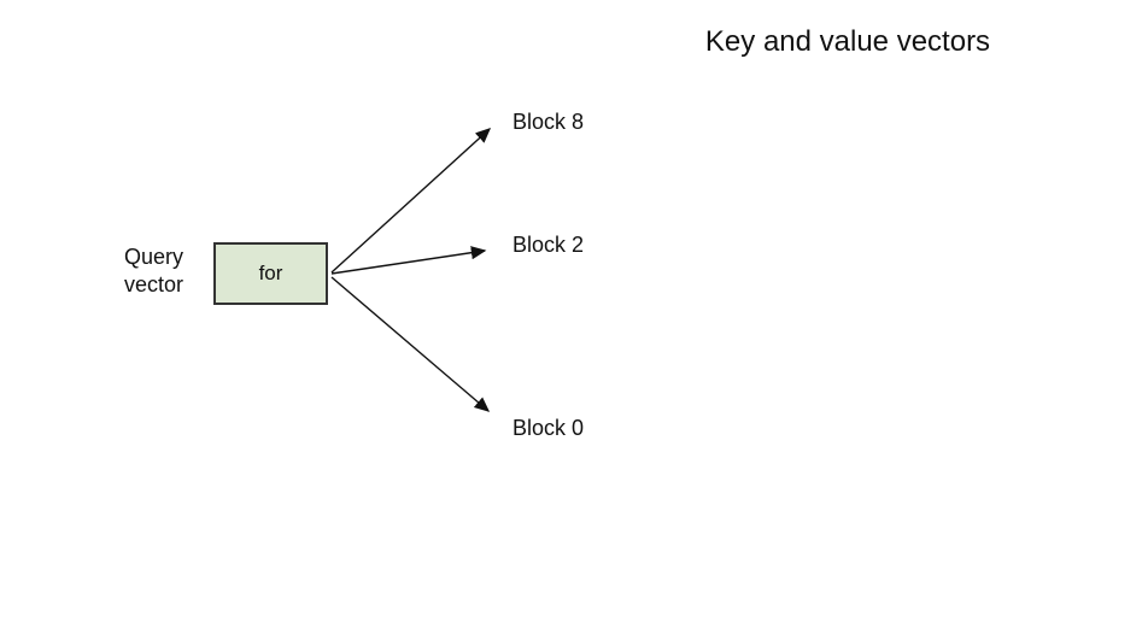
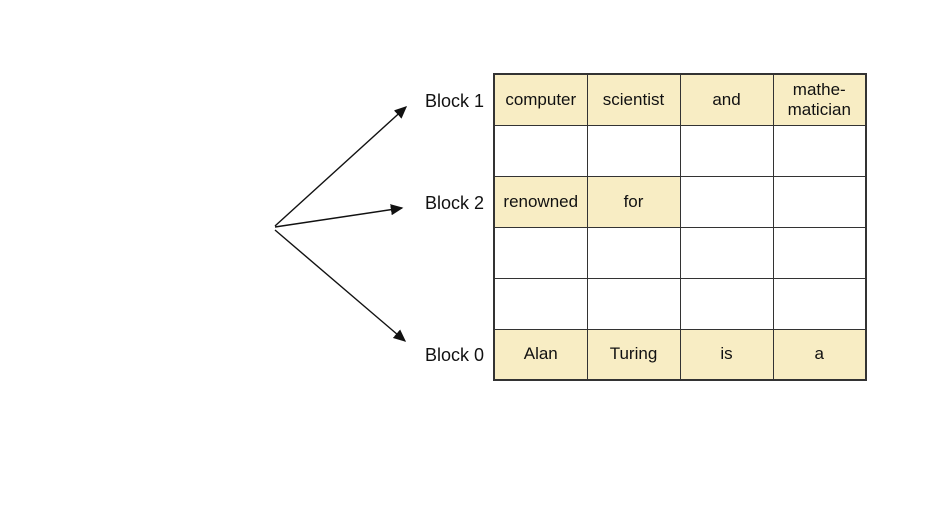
- Key and value vectors
- Query
- vector
- for
- Block 8
+ Block 1
  Block 2
  Block 0
+ computer	scientist	and	mathe- matician
+ renowned	for
+ Alan	Turing	is	a
